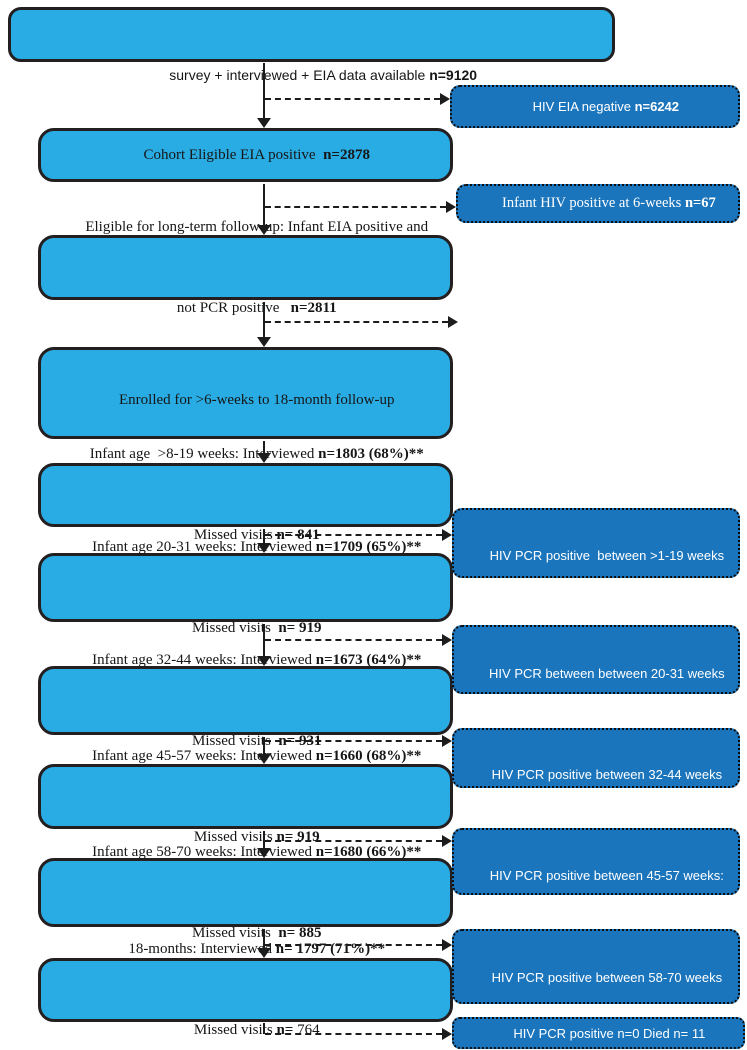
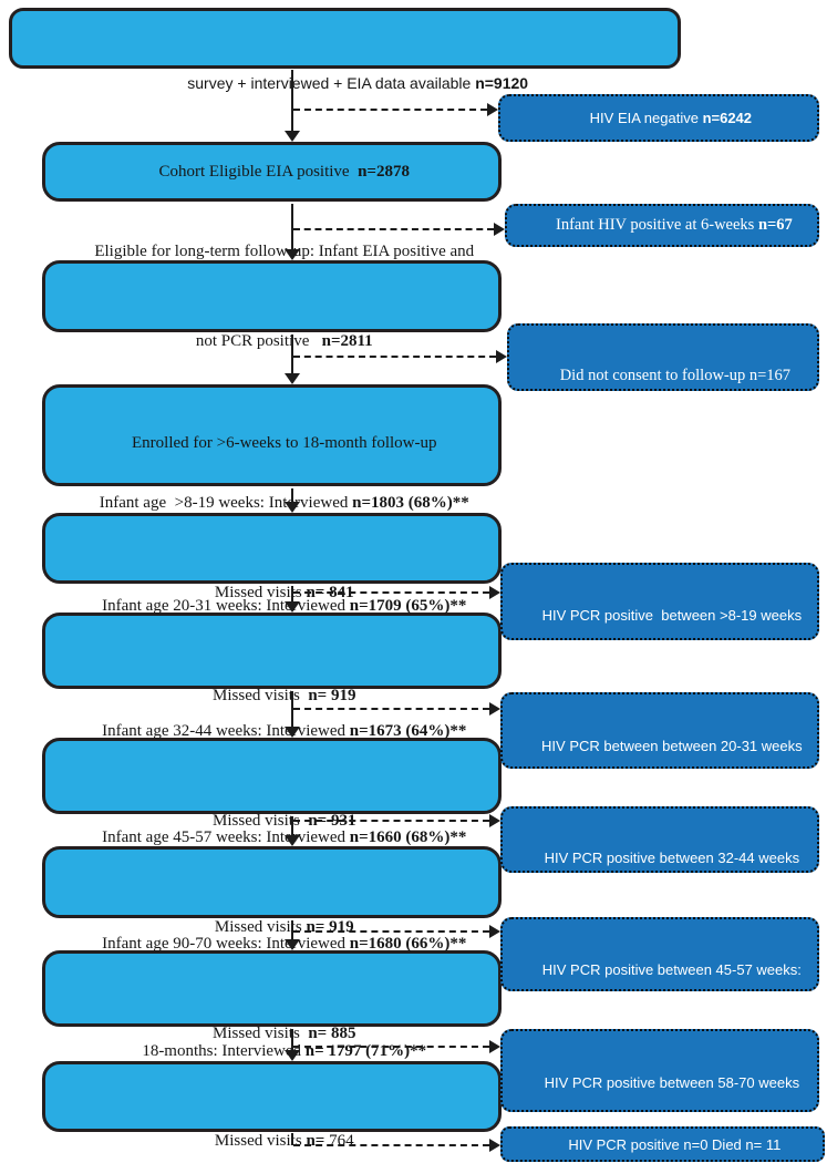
  survey + intervewed + EIA data available n=9120
  Cohort Eligible EIA positive n=2878
  Eligible for long-term follow-up: Infant EIA positive and
  not PCR positve n=2811
  Enrolled for >6-weeks to 18-month follow-up
  Infant age >8-19 weeks: Interviewed n=1803 (68%)**
  Missed visis n= 841
  Infant age 20-31 weeks: Interviewed n=1709 (65%)**
  Missed visis n= 919
  Infant age 32-44 weeks: Interviewed n=1673 (64%)**
  Missed visis n= 931
  Infant age 45-57 weeks: Interviewed n=1660 (68%)**
  Missed visis n= 919
- Infant age 58-70 weeks: Interviewed n=1680 (66%)**
+ Infant age 90-70 weeks: Interviewed n=1680 (66%)**
  Missed visis n= 885
  18-months: Interviewed n= 1797 (71%)**
  Missed visis n= 764
  HIV EIA negative n=6242
  Infant HIV positive at 6-weeks n=67
+ Did not consent to follow-up n=167
- HIV PCR positive between >1-19 weeks
+ HIV PCR positive between >8-19 weeks
  HIV PCR between between 20-31 weeks
  HIV PCR positive between 32-44 weeks
  HIV PCR positive between 45-57 weeks:
  HIV PCR positive between 58-70 weeks
  HIV PCR positive n=0 Died n= 11
